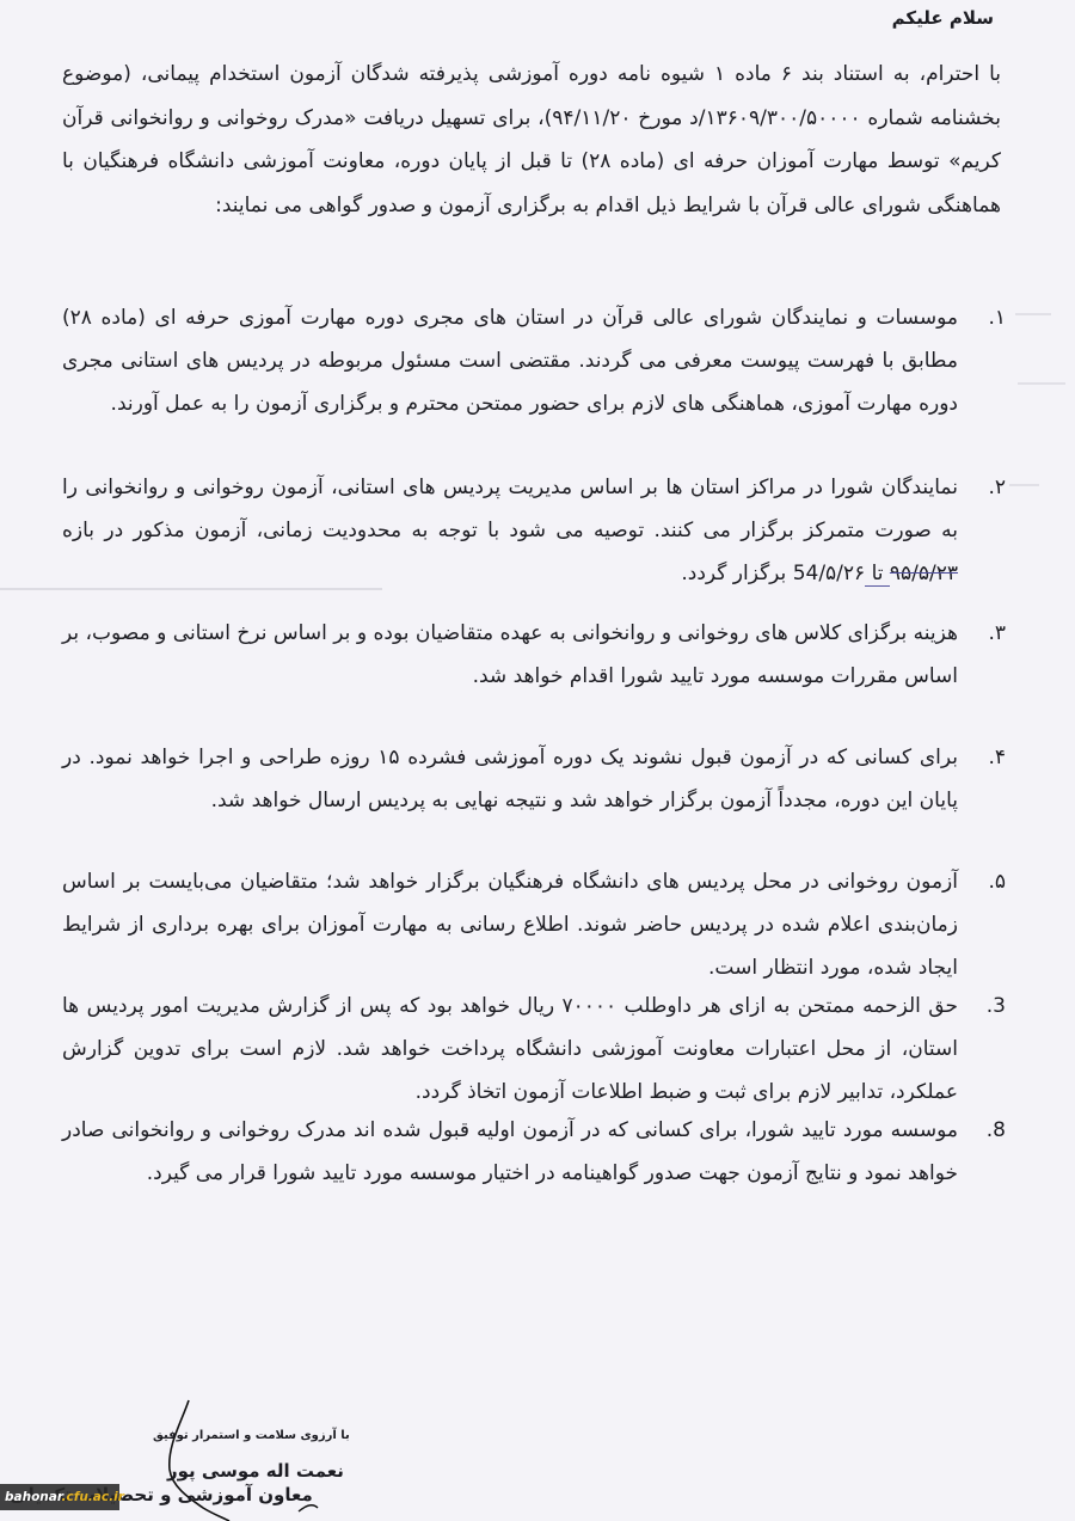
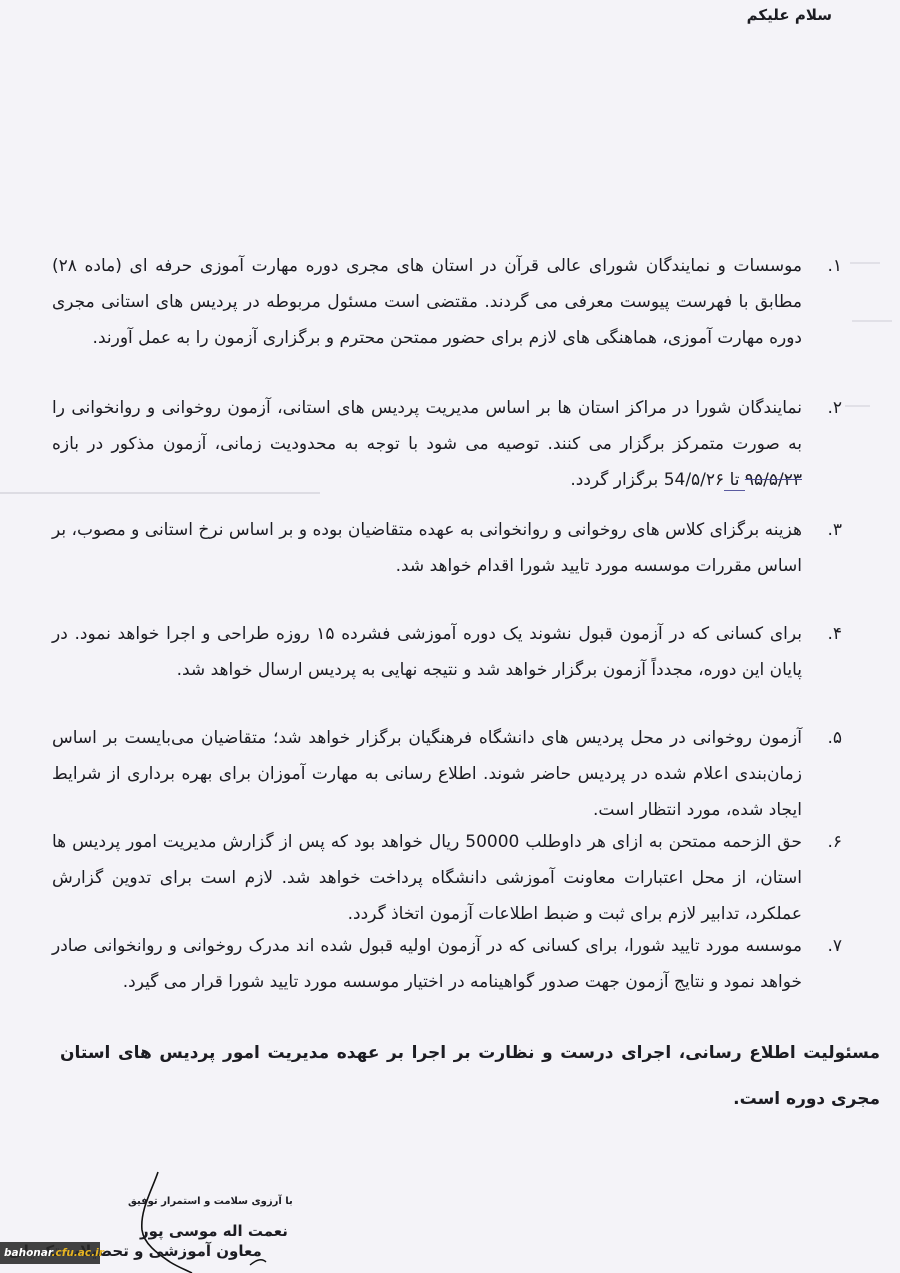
  سلام علیکم
- با احترام، به استناد بند ۶ ماده ۱ شیوه نامه دوره آموزشی پذیرفته شدگان آزمون استخدام پیمانی، (موضوع بخشنامه شماره ۱۳۶۰۹/۳۰۰/۵۰۰۰۰/د مورخ ۹۴/۱۱/۲۰)، برای تسهیل دریافت «مدرک روخوانی و روانخوانی قرآن کریم» توسط مهارت آموزان حرفه ای (ماده ۲۸) تا قبل از پایان دوره، معاونت آموزشی دانشگاه فرهنگیان با هماهنگی شورای عالی قرآن با شرایط ذیل اقدام به برگزاری آزمون و صدور گواهی می نمایند:
  ۱.
  موسسات و نمایندگان شورای عالی قرآن در استان های مجری دوره مهارت آموزی حرفه ای (ماده ۲۸) مطابق با فهرست پیوست معرفی می گردند. مقتضی است مسئول مربوطه در پردیس های استانی مجری دوره مهارت آموزی، هماهنگی های لازم برای حضور ممتحن محترم و برگزاری آزمون را به عمل آورند.
  ۲.
  نمایندگان شورا در مراکز استان ها بر اساس مدیریت پردیس های استانی، آزمون روخوانی و روانخوانی را به صورت متمرکز برگزار می کنند. توصیه می شود با توجه به محدودیت زمانی، آزمون مذکور در بازه ۹۵/۵/۲۳ تا 54/۵/۲۶ برگزار گردد.
  ۳.
  هزینه برگزای کلاس های روخوانی و روانخوانی به عهده متقاضیان بوده و بر اساس نرخ استانی و مصوب، بر اساس مقررات موسسه مورد تایید شورا اقدام خواهد شد.
  ۴.
  برای کسانی که در آزمون قبول نشوند یک دوره آموزشی فشرده ۱۵ روزه طراحی و اجرا خواهد نمود. در پایان این دوره، مجدداً آزمون برگزار خواهد شد و نتیجه نهایی به پردیس ارسال خواهد شد.
  ۵.
  آزمون روخوانی در محل پردیس های دانشگاه فرهنگیان برگزار خواهد شد؛ متقاضیان می‌بایست بر اساس زمان‌بندی اعلام شده در پردیس حاضر شوند. اطلاع رسانی به مهارت آموزان برای بهره برداری از شرایط ایجاد شده، مورد انتظار است.
- 3.
+ ۶.
- حق الزحمه ممتحن به ازای هر داوطلب ۷۰۰۰۰ ریال خواهد بود که پس از گزارش مدیریت امور پردیس ها استان، از محل اعتبارات معاونت آموزشی دانشگاه پرداخت خواهد شد. لازم است برای تدوین گزارش عملکرد، تدابیر لازم برای ثبت و ضبط اطلاعات آزمون اتخاذ گردد.
+ حق الزحمه ممتحن به ازای هر داوطلب 50000 ریال خواهد بود که پس از گزارش مدیریت امور پردیس ها استان، از محل اعتبارات معاونت آموزشی دانشگاه پرداخت خواهد شد. لازم است برای تدوین گزارش عملکرد، تدابیر لازم برای ثبت و ضبط اطلاعات آزمون اتخاذ گردد.
- 8.
+ ۷.
  موسسه مورد تایید شورا، برای کسانی که در آزمون اولیه قبول شده اند مدرک روخوانی و روانخوانی صادر خواهد نمود و نتایج آزمون جهت صدور گواهینامه در اختیار موسسه مورد تایید شورا قرار می گیرد.
+ مسئولیت اطلاع رسانی، اجرای درست و نظارت بر اجرا بر عهده مدیریت امور پردیس های استان مجری دوره است.
  با آرزوی سلامت و استمرار توفیق
  نعمت اله موسی پور
  معاون آموزشی و تحصیلات تکمیلی
  bahonar.cfu.ac.ir
